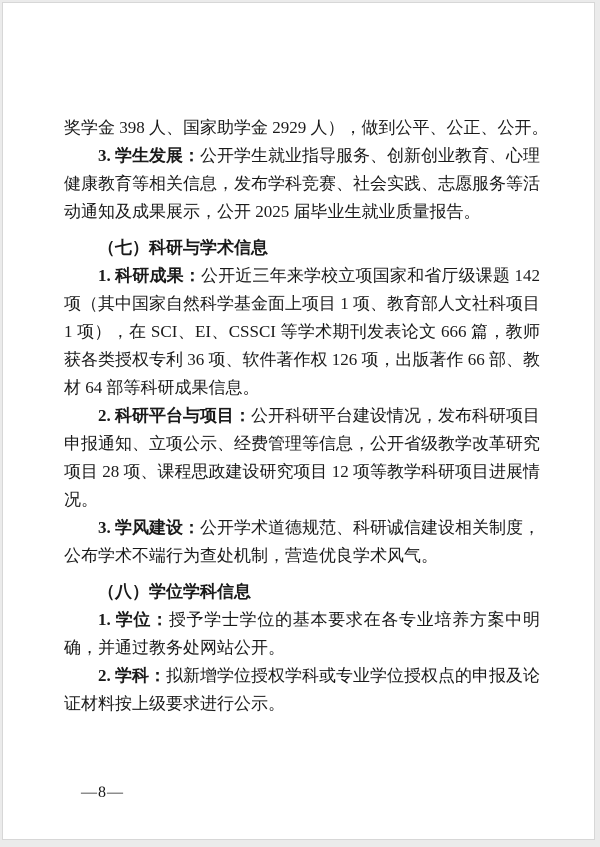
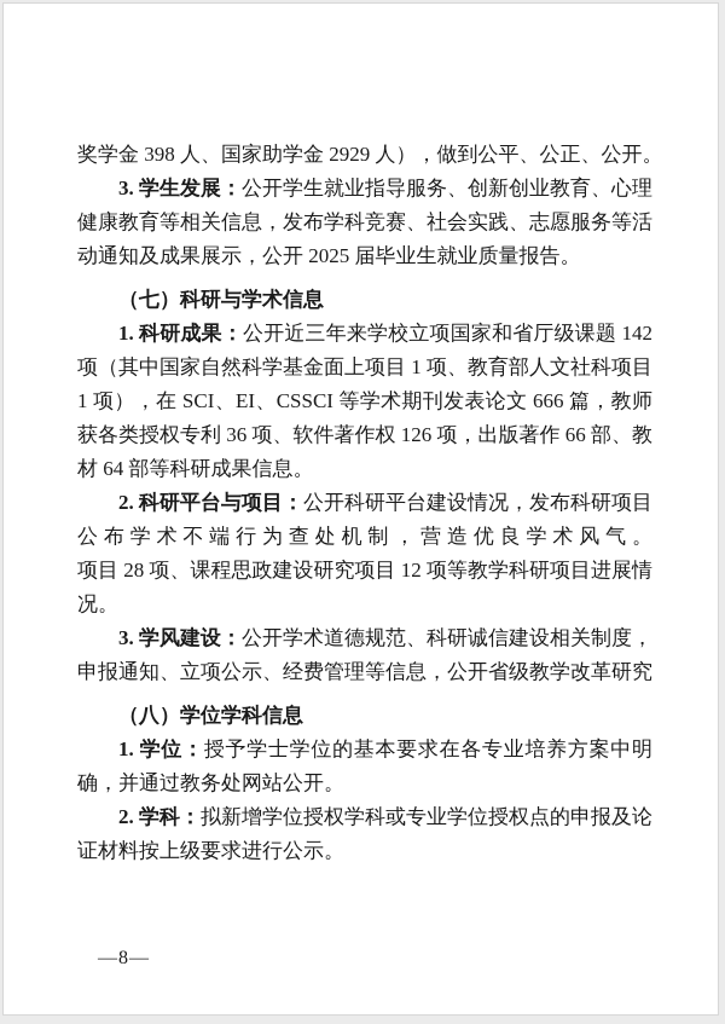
  奖学金 398 人、国家助学金 2929 人），做到公平、公正、公开。
  3. 学生发展：公开学生就业指导服务、创新创业教育、心理
  健康教育等相关信息，发布学科竞赛、社会实践、志愿服务等活
  动通知及成果展示，公开 2025 届毕业生就业质量报告。
  （七）科研与学术信息
  1. 科研成果：公开近三年来学校立项国家和省厅级课题 142
  项（其中国家自然科学基金面上项目 1 项、教育部人文社科项目
  1 项），在 SCI、EI、CSSCI 等学术期刊发表论文 666 篇，教师
  获各类授权专利 36 项、软件著作权 126 项，出版著作 66 部、教
  材 64 部等科研成果信息。
  2. 科研平台与项目：公开科研平台建设情况，发布科研项目
- 申报通知、立项公示、经费管理等信息，公开省级教学改革研究
+ 公布学术不端行为查处机制，营造优良学术风气。
  项目 28 项、课程思政建设研究项目 12 项等教学科研项目进展情
  况。
  3. 学风建设：公开学术道德规范、科研诚信建设相关制度，
- 公布学术不端行为查处机制，营造优良学术风气。
+ 申报通知、立项公示、经费管理等信息，公开省级教学改革研究
  （八）学位学科信息
  1. 学位：授予学士学位的基本要求在各专业培养方案中明
  确，并通过教务处网站公开。
  2. 学科：拟新增学位授权学科或专业学位授权点的申报及论
  证材料按上级要求进行公示。
  —8—
